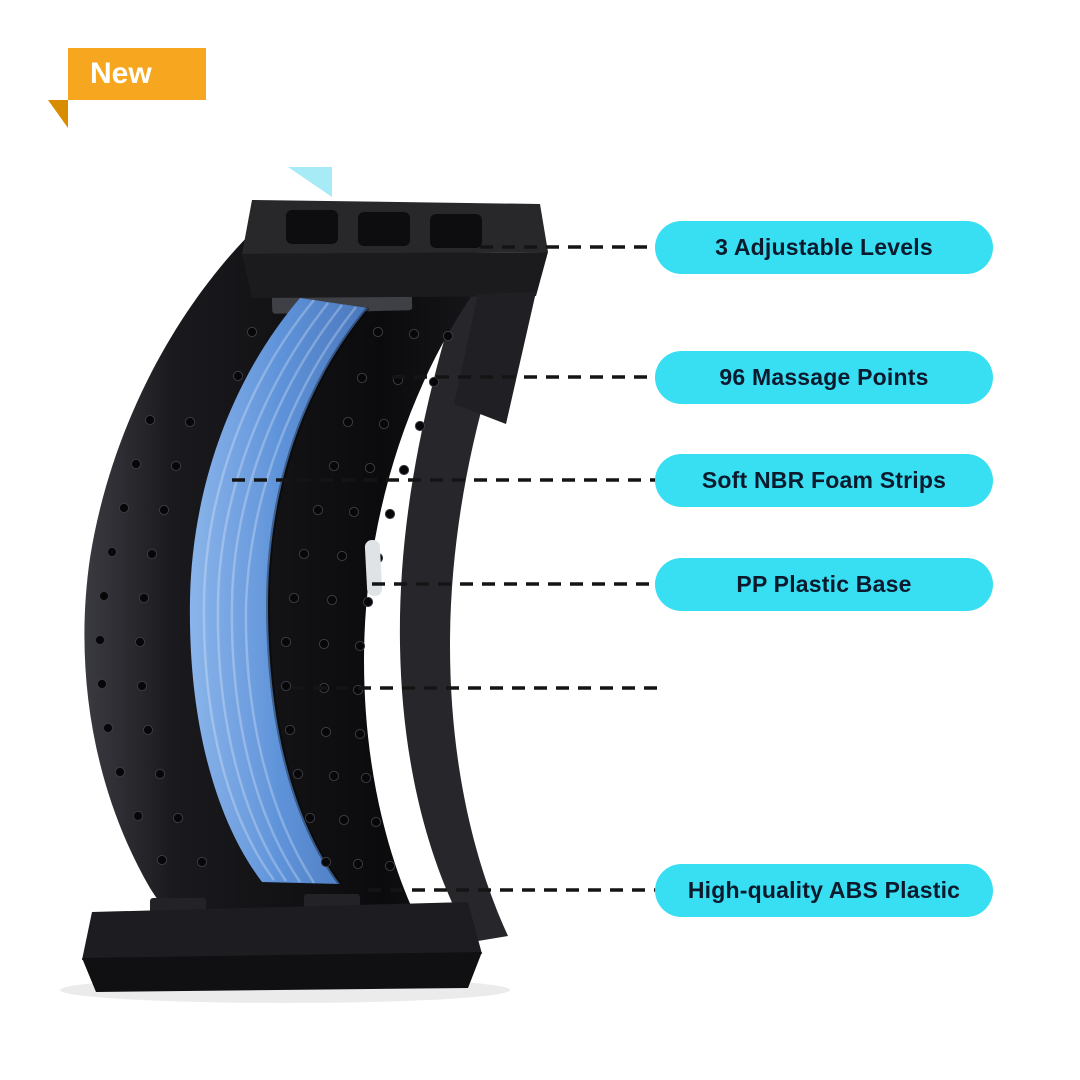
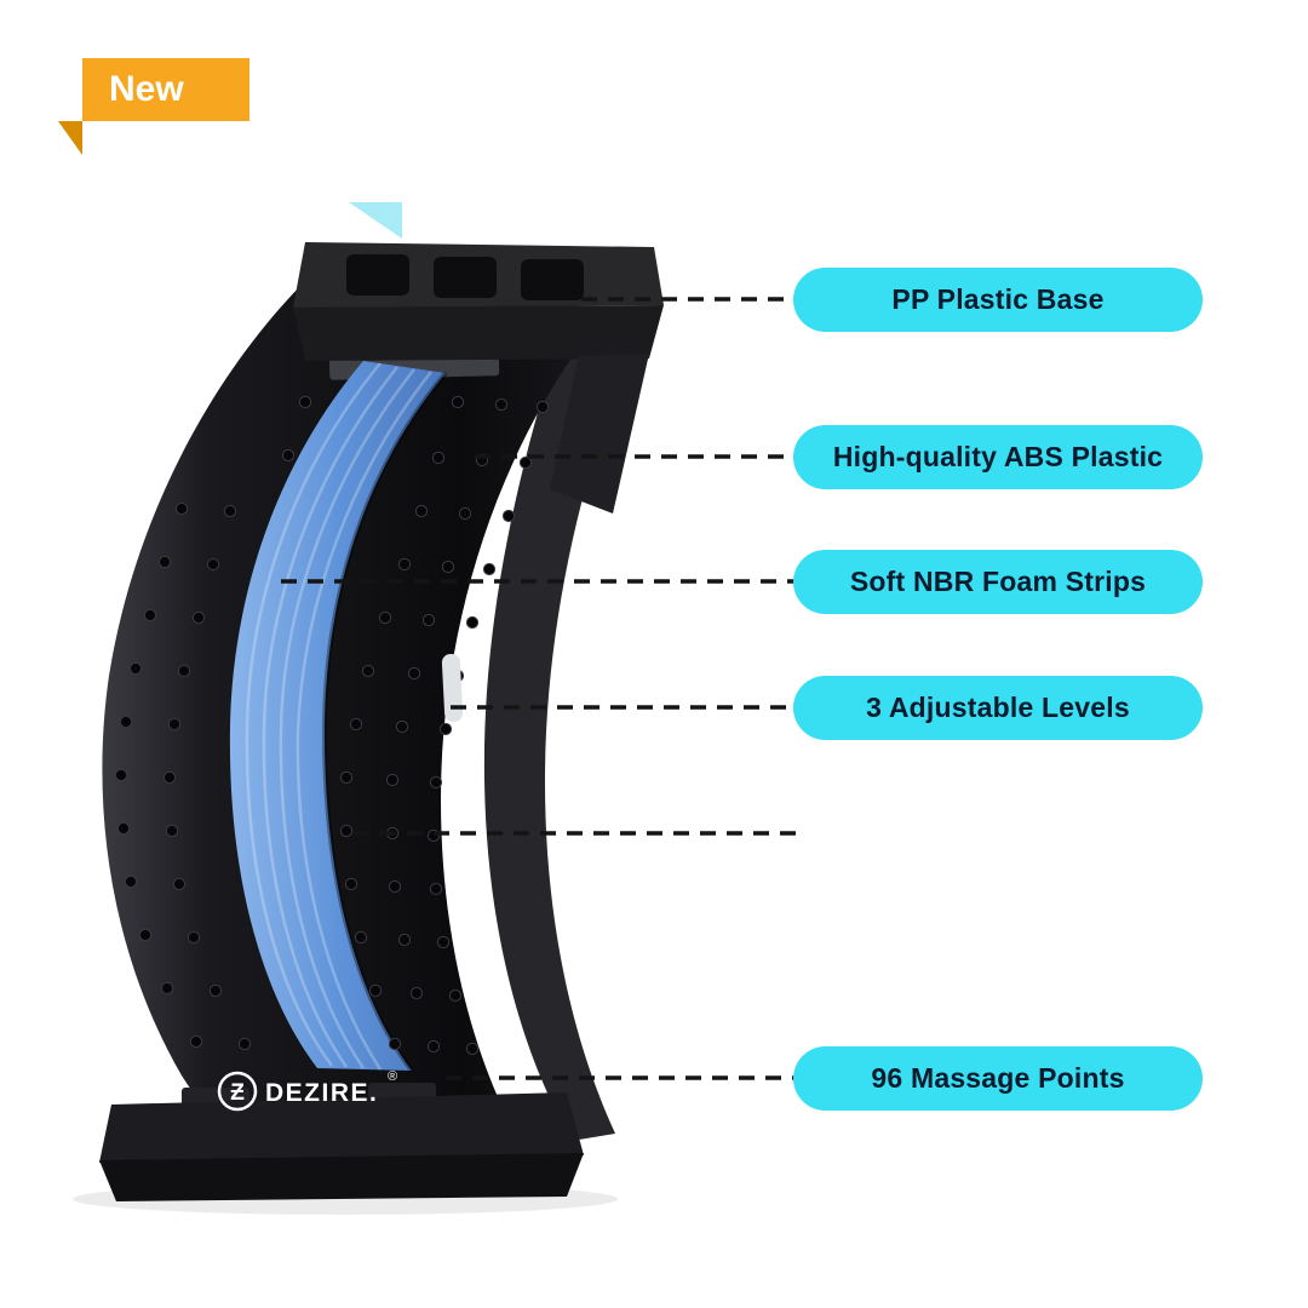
+ Ƶ
+ DEZIRE.
+ ®
  New
- 3 Adjustable Levels
+ PP Plastic Base
- 96 Massage Points
+ High-quality ABS Plastic
  Soft NBR Foam Strips
- PP Plastic Base
+ 3 Adjustable Levels
- High-quality ABS Plastic
+ 96 Massage Points
